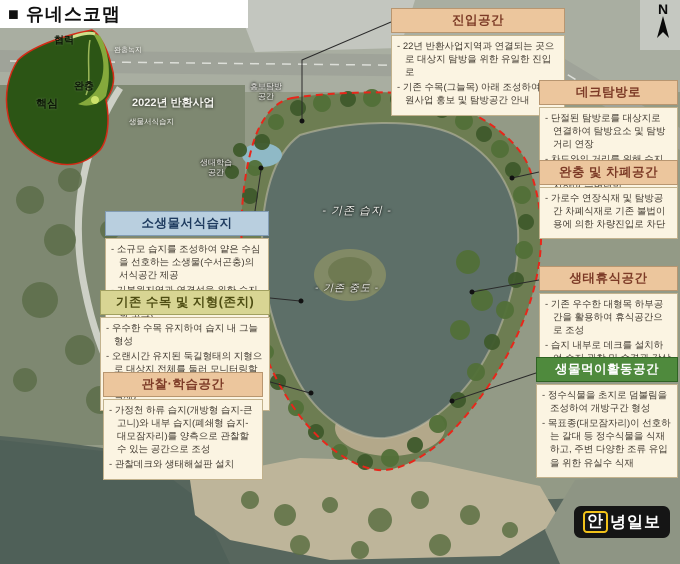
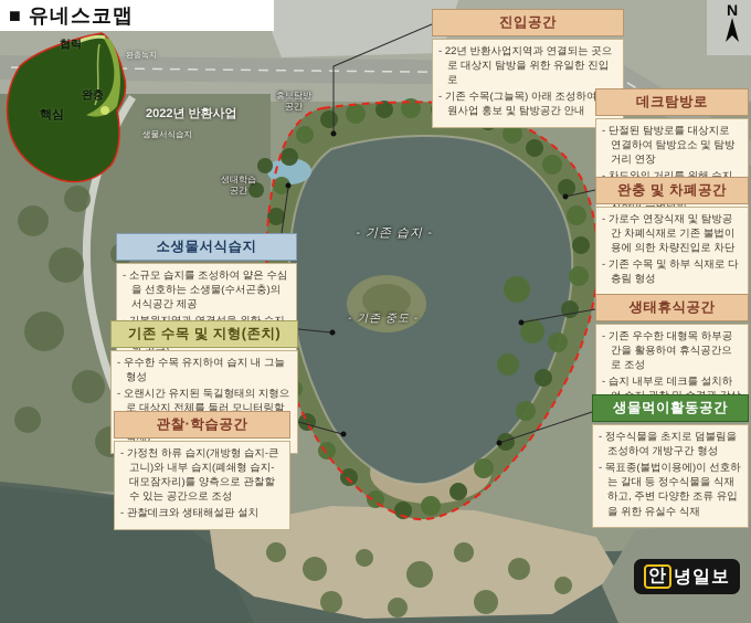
  ■ 유네스코맵
  N
  협력
  완충
  핵심
  2022년 반환사업
  생물서식습지
  생태학습
  공간
  홍보탐방
  공간
  - 기존 습지 -
  - 기존 중도 -
  진입공간
  22년 반환사업지역과 연결되는 곳으로 대상지 탐방을 위한 유일한 진입로
  기존 수목(그늘목) 아래 조성하여원사업 홍보 및 탐방공간 안내
  데크탐방로
  단절된 탐방로를 대상지로 연결하여 탐방요소 및 탐방거리 연장
  완충 및 차폐공간
  가로수 연장식재 및 탐방공간 차폐식재로 기존 불법이용에 의한 차량진입로 차단
+ 기존 수목 및 하부 식재로 다층림 형성
  생태휴식공간
  기존 우수한 대형목 하부공간을 활용하여 휴식공간으로 조성
  생물먹이활동공간
  정수식물을 초지로 덤불림을 조성하여 개방구간 형성
- 목표종(대모잠자리)이 선호하는 갈대 등 정수식물을 식재하고, 주변 다양한 조류 유입을 위한 유실수 식재
+ 목표종(불법이용에)이 선호하는 갈대 등 정수식물을 식재하고, 주변 다양한 조류 유입을 위한 유실수 식재
  소생물서식습지
  소규모 습지를 조성하여 얕은 수심을 선호하는 소생물(수서곤충)의 서식공간 제공
  기존 수목 및 지형(존치)
  우수한 수목 유지하여 습지 내 그늘형성
  관찰·학습공간
  가정천 하류 습지(개방형 습지-큰고니)와 내부 습지(폐쇄형 습지-대모잠자리)를 양측으로 관찰할 수 있는 공간으로 조성
  관찰데크와 생태해설판 설치
  안
  녕일보
